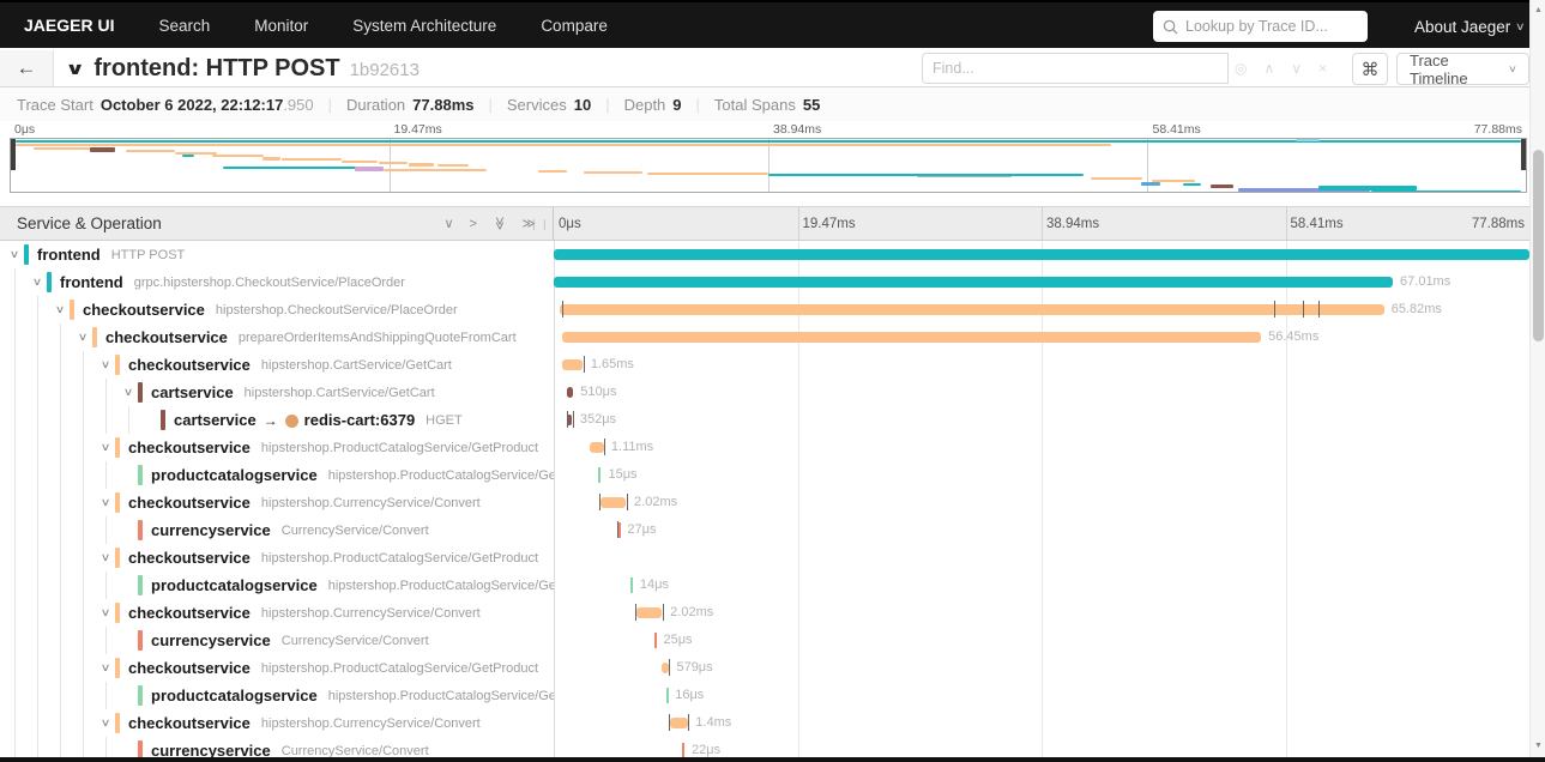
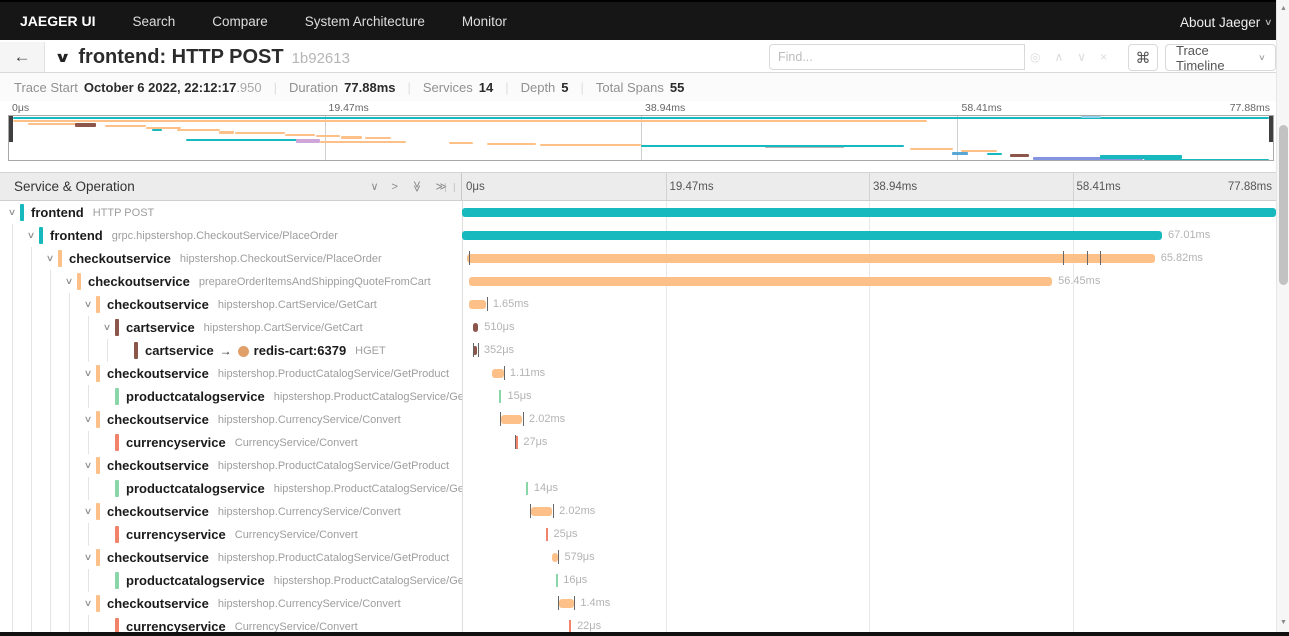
  JAEGER UI
  Search
- Monitor
+ Compare
  System Architecture
- Compare
+ Monitor
- Lookup by Trace ID...
  About Jaeger
  ∨
  ←
  ∨
  frontend: HTTP POST
  1b92613
  Find...
  ◎
  ∧
  ∨
  ×
  ⌘
  Trace Timeline
  ∨
  Trace Start
  October 6 2022, 22:12:17
  .950
  |
  Duration
  77.88ms
  Services
- 10
+ 14
  Depth
- 9
+ 5
  Total Spans
  55
  0μs
  19.47ms
  38.94ms
  58.41ms
  77.88ms
  Service & Operation
  ∨
  >
  ≫
  ❘❘
  0μs
  19.47ms
  38.94ms
  58.41ms
  77.88ms
  ∨
  frontend
  HTTP POST
  ∨
  frontend
  grpc.hipstershop.CheckoutService/PlaceOrder
  67.01ms
  ∨
  checkoutservice
  hipstershop.CheckoutService/PlaceOrder
  65.82ms
  ∨
  checkoutservice
  prepareOrderItemsAndShippingQuoteFromCart
  56.45ms
  ∨
  checkoutservice
  hipstershop.CartService/GetCart
  1.65ms
  ∨
  cartservice
  hipstershop.CartService/GetCart
  510μs
  cartservice
  →
  redis-cart:6379
  HGET
  352μs
  ∨
  checkoutservice
  hipstershop.ProductCatalogService/GetProduct
  1.11ms
  productcatalogservice
  hipstershop.ProductCatalogService/Ge
  15μs
  ∨
  checkoutservice
  hipstershop.CurrencyService/Convert
  2.02ms
  currencyservice
  CurrencyService/Convert
  27μs
  ∨
  checkoutservice
  hipstershop.ProductCatalogService/GetProduct
  productcatalogservice
  hipstershop.ProductCatalogService/Ge
  14μs
  ∨
  checkoutservice
  hipstershop.CurrencyService/Convert
  2.02ms
  currencyservice
  CurrencyService/Convert
  25μs
  ∨
  checkoutservice
  hipstershop.ProductCatalogService/GetProduct
  579μs
  productcatalogservice
  hipstershop.ProductCatalogService/Ge
  16μs
  ∨
  checkoutservice
  hipstershop.CurrencyService/Convert
  1.4ms
  currencyservice
  CurrencyService/Convert
  22μs
